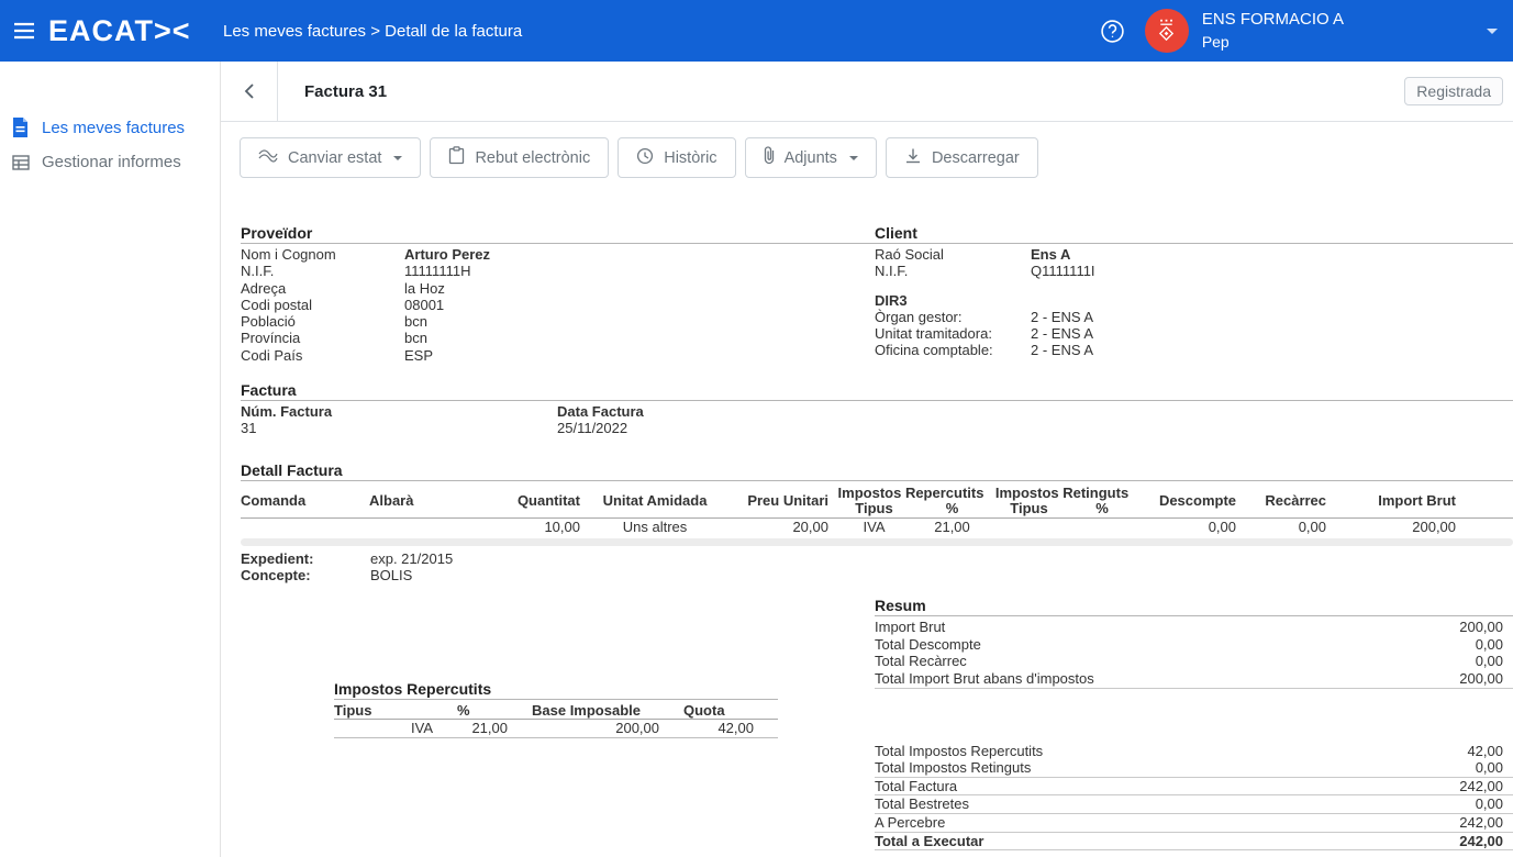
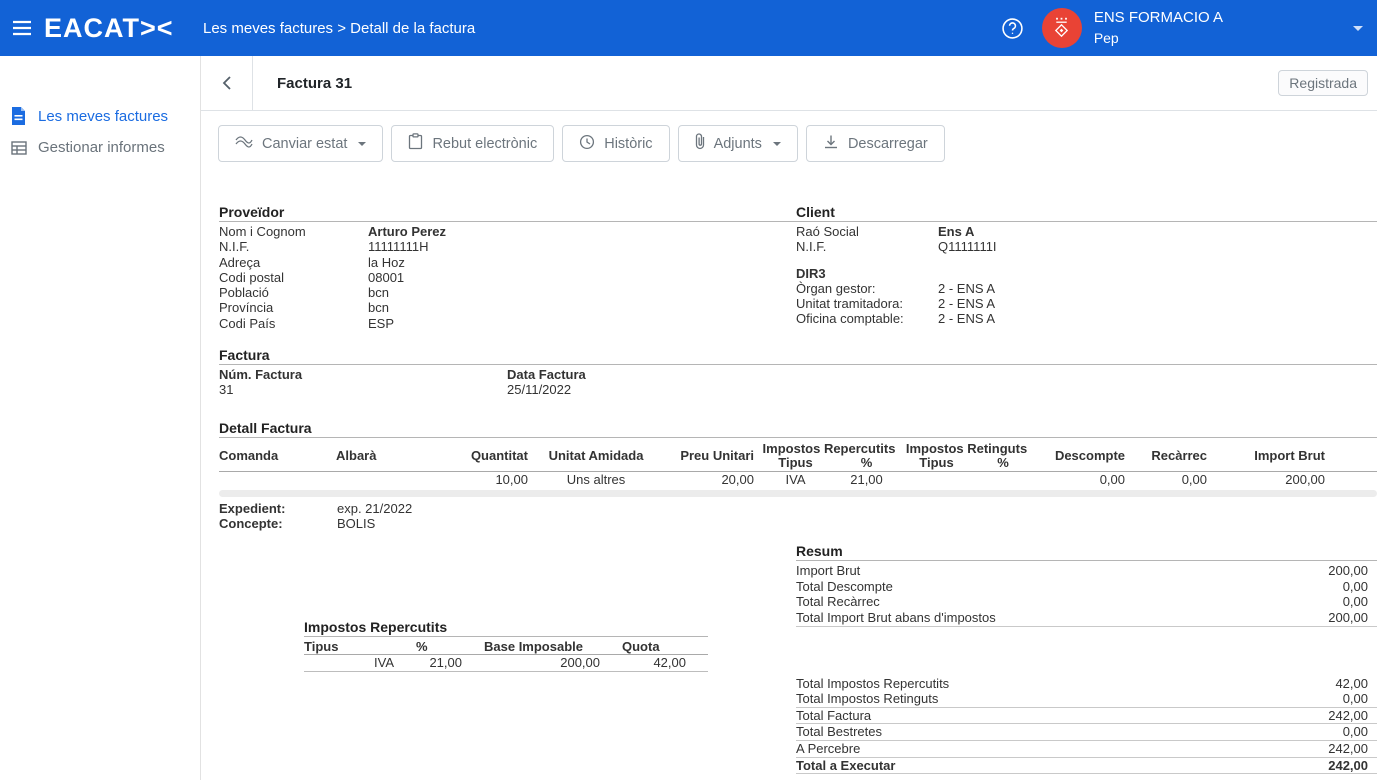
  EACAT><
  Les meves factures > Detall de la factura
  ENS FORMACIO A
  Pep
  Les meves factures
  Gestionar informes
  Factura 31
  Registrada
  Canviar estat
  Rebut electrònic
  Històric
  Adjunts
  Descarregar
  Proveïdor
  Nom i Cognom
  Arturo Perez
  N.I.F.
  11111111H
  Adreça
  la Hoz
  Codi postal
  08001
  Població
  bcn
  Província
  bcn
  Codi País
  ESP
  Client
  Raó Social
  Ens A
  N.I.F.
  Q1111111I
  DIR3
  Òrgan gestor:
  2 - ENS A
  Unitat tramitadora:
  2 - ENS A
  Oficina comptable:
  2 - ENS A
  Factura
  Núm. Factura
  31
  Data Factura
  25/11/2022
  Detall Factura
  Comanda	Albarà	Quantitat	Unitat Amidada	Preu Unitari	Impostos Repercutits	Impostos Retinguts	Descompte	Recàrrec	Import Brut
  Tipus	%	Tipus	%
  		10,00	Uns altres	20,00	IVA	21,00			0,00	0,00	200,00
  Expedient:
- exp. 21/2015
+ exp. 21/2022
  Concepte:
  BOLIS
  Impostos Repercutits
  Tipus	%	Base Imposable	Quota
  IVA	21,00	200,00	42,00
  Resum
  Import Brut
  200,00
  Total Descompte
  0,00
  Total Recàrrec
  0,00
  Total Import Brut abans d'impostos
  200,00
  Total Impostos Repercutits
  42,00
  Total Impostos Retinguts
  0,00
  Total Factura
  242,00
  Total Bestretes
  0,00
  A Percebre
  242,00
  Total a Executar
  242,00
